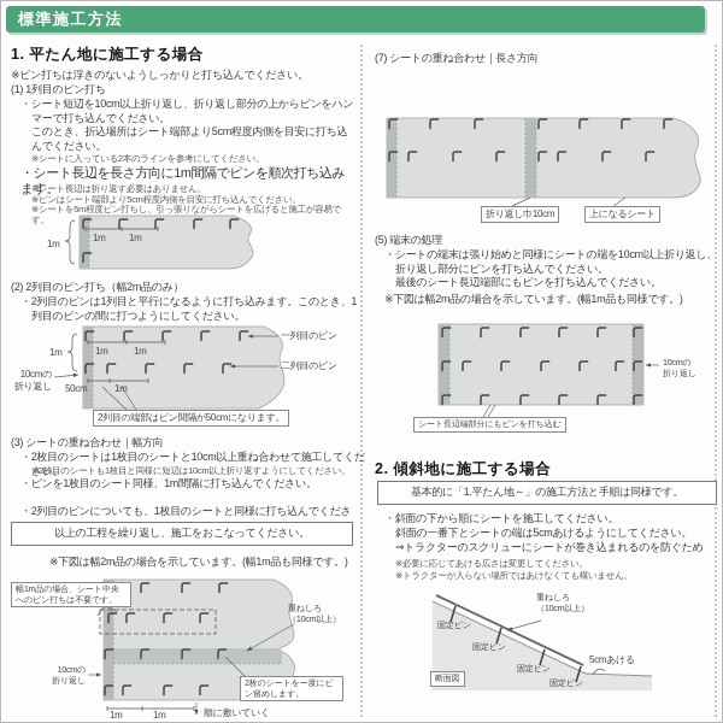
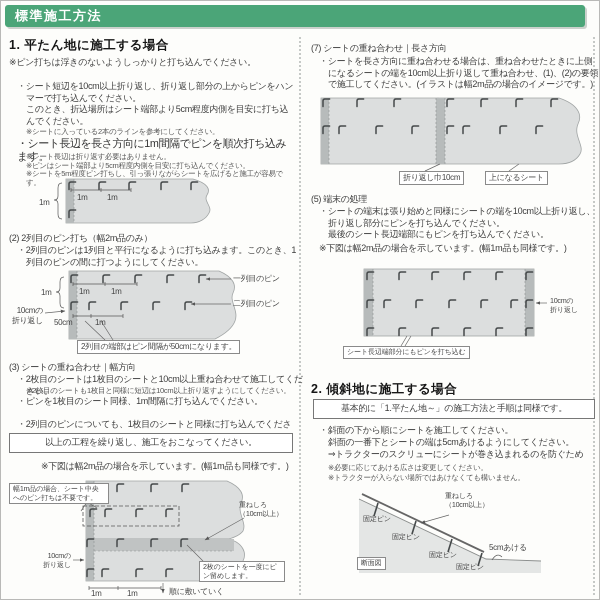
  標準施工方法
  1. 平たん地に施工する場合
  ※ピン打ちは浮きのないようしっかりと打ち込んでください。
- (1) 1列目のピン打ち
  ・シート短辺を10cm以上折り返し、折り返し部分の上からピンをハンマーで打ち込んでください。
  このとき、折込場所はシート端部より5cm程度内側を目安に打ち込んでください。
  ※シートに入っている2本のラインを参考にしてください。
  ・シート長辺を長さ方向に1m間隔でピンを順次打ち込みます。
  ※シート長辺は折り返す必要はありません。
  ※ピンはシート端部より5cm程度内側を目安に打ち込んでください。
  ※シートを5m程度ピン打ちし、引っ張りながらシートを広げると施工が容易です。
  1m
  1m
  1m
  (2) 2列目のピン打ち（幅2m品のみ）
  ・2列目のピンは1列目と平行になるように打ち込みます。このとき、1列目のピンの間に打つようにしてください。
  1m
  1m
  1m
  一列目のピン
  二列目のピン
  10cmの
  折り返し
  50cm
  1m
  2列目の端部はピン間隔が50cmになります。
  (3) シートの重ね合わせ｜幅方向
  ・2枚目のシートは1枚目のシートと10cm以上重ね合わせて施工してください。
  ※2枚目のシートも1枚目と同様に短辺は10cm以上折り返すようにしてください。
  ・ピンを1枚目のシート同様、1m間隔に打ち込んでください。
  ・2列目のピンについても、1枚目のシートと同様に打ち込んでくださ
  以上の工程を繰り返し、施工をおこなってください。
  ※下図は幅2m品の場合を示しています。(幅1m品も同様です。)
  幅1m品の場合、シート中央へのピン打ちは不要です。
  重ねしろ
  （10cm以上）
  10cmの
  折り返し
  2枚のシートを一度にピン留めします。
  1m
  1m
  順に敷いていく
  (7) シートの重ね合わせ｜長さ方向
+ ・シートを長さ方向に重ね合わせる場合は、重ね合わせたときに上側になるシートの端を10cm以上折り返して重ね合わせ、(1)、(2)の要領で施工してください。(イラストは幅2m品の場合のイメージです。)
  折り返し巾10cm
  上になるシート
  (5) 端末の処理
  ・シートの端末は張り始めと同様にシートの端を10cm以上折り返し、折り返し部分にピンを打ち込んでください。
  最後のシート長辺端部にもピンを打ち込んでください。
  ※下図は幅2m品の場合を示しています。(幅1m品も同様です。)
  10cmの
  折り返し
  シート長辺端部分にもピンを打ち込む
  2. 傾斜地に施工する場合
  基本的に「1.平たん地～」の施工方法と手順は同様です。
  ・斜面の下から順にシートを施工してください。
  斜面の一番下とシートの端は5cmあけるようにしてください。
  ⇒トラクターのスクリューにシートが巻き込まれるのを防ぐため
  ※必要に応じてあける広さは変更してください。
  ※トラクターが入らない場所ではあけなくても構いません。
  重ねしろ
  （10cm以上）
  固定ピン
  固定ピン
  固定ピン
  固定ピン
  5cmあける
  断面図
